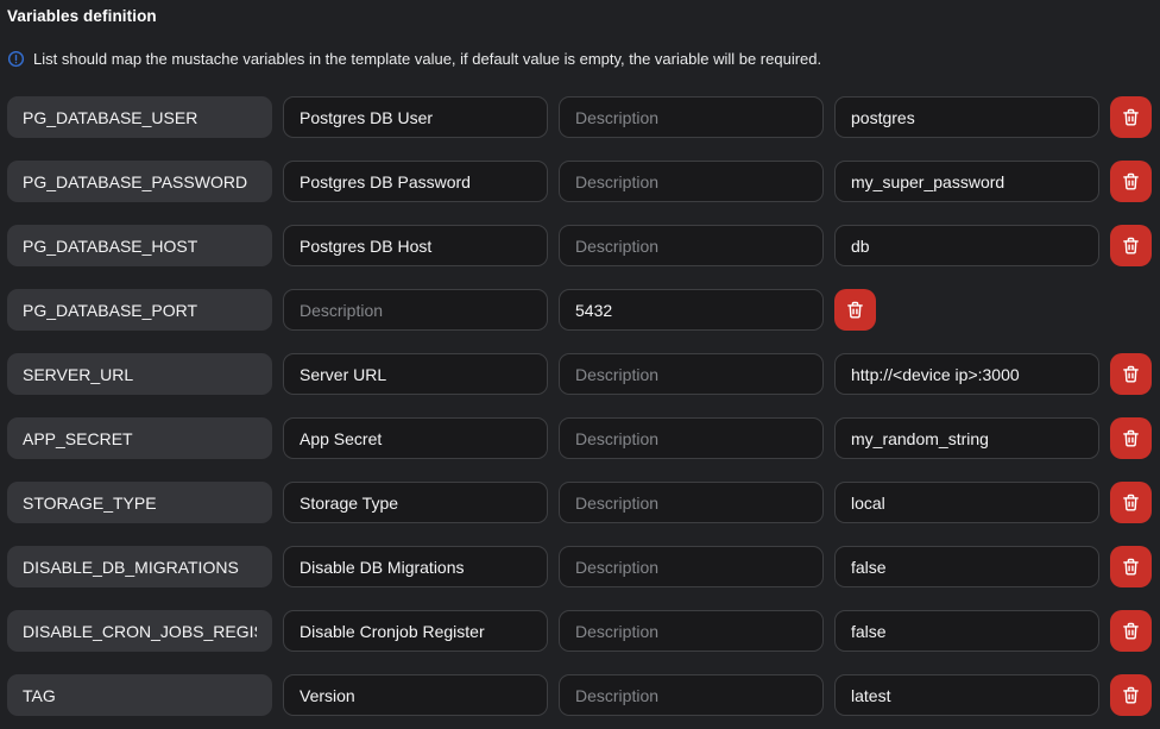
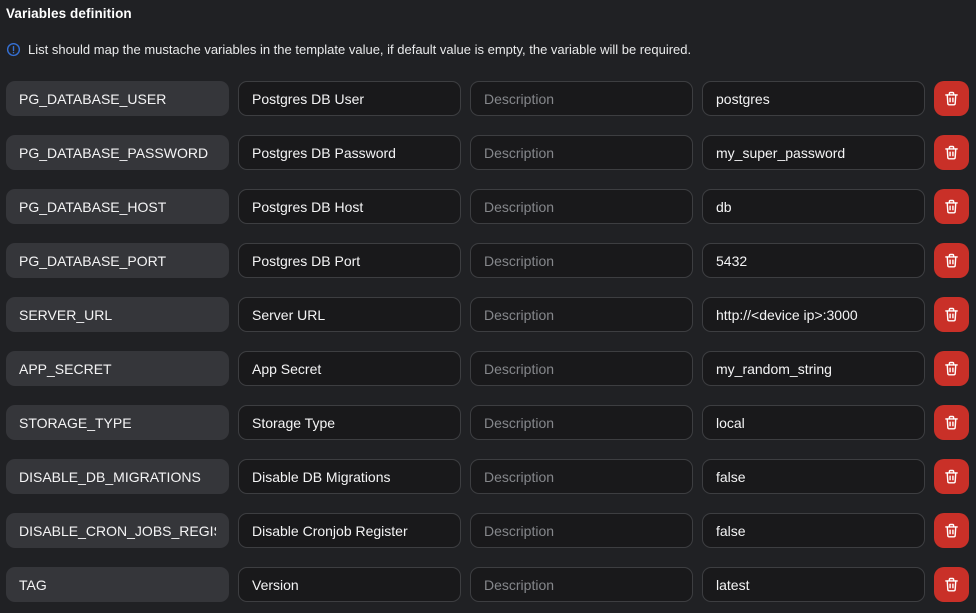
  Variables definition
  List should map the mustache variables in the template value, if default value is empty, the variable will be required.
  PG_DATABASE_USER
  Postgres DB User
  Description
  postgres
  PG_DATABASE_PASSWORD
  Postgres DB Password
  Description
  my_super_password
  PG_DATABASE_HOST
  Postgres DB Host
  Description
  db
  PG_DATABASE_PORT
+ Postgres DB Port
  Description
  5432
  SERVER_URL
  Server URL
  Description
  http://<device ip>:3000
  APP_SECRET
  App Secret
  Description
  my_random_string
  STORAGE_TYPE
  Storage Type
  Description
  local
  DISABLE_DB_MIGRATIONS
  Disable DB Migrations
  Description
  false
  DISABLE_CRON_JOBS_REGI
  Disable Cronjob Register
  Description
  false
  TAG
  Version
  Description
  latest
